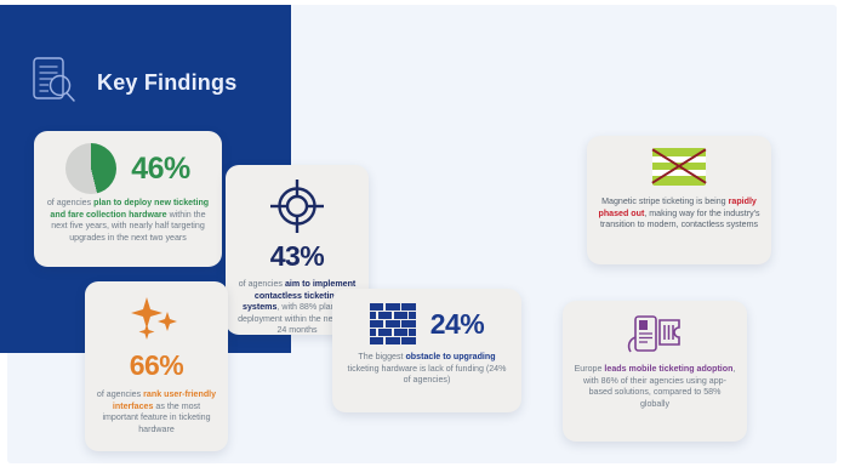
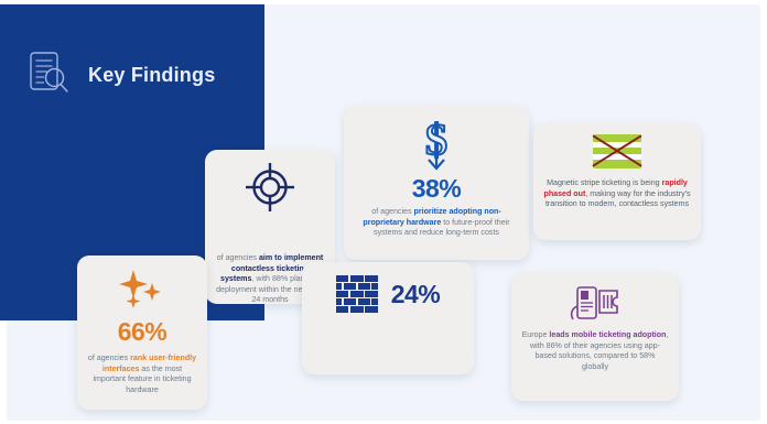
  Key Findings
- 46%
- of agencies plan to deploy new ticketing and fare collection hardware within the next five years, with nearly half targeting upgrades in the next two years
- 43%
  of agencies aim to implement contactless ticketin systems, with 88% pla deployment within the ne24 months
+ $
+ 38%
+ of agencies prioritize adopting non-proprietary hardware to future-proof their systems and reduce long-term costs
  Magnetic stripe ticketing is being rapidly phased out, making way for the industry's transition to modern, contactless systems
  66%
  of agencies rank user-friendly interfaces as the most important feature in ticketing hardware
  24%
- The biggest obstacle to upgrading ticketing hardware is lack of funding (24% of agencies)
  Europe leads mobile ticketing adoption, with 86% of their agencies using app-based solutions, compared to 58% globally
